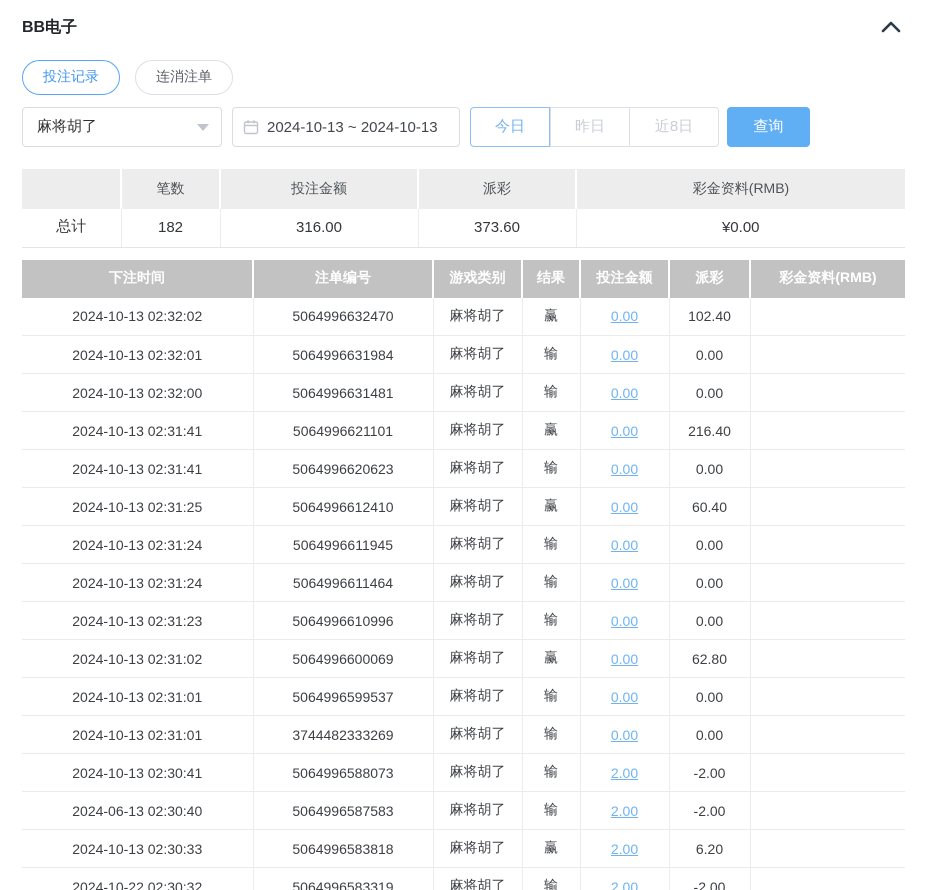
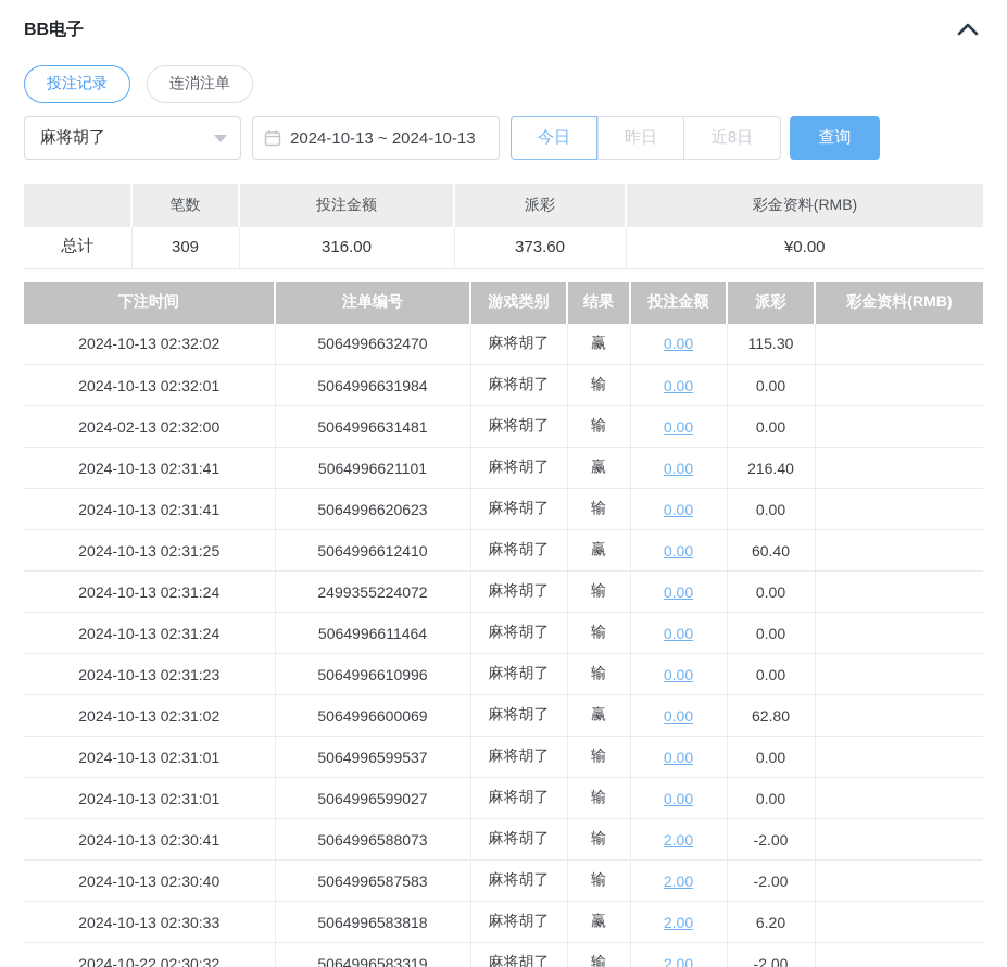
  BB电子
  投注记录
  连消注单
  麻将胡了
  2024-10-13 ~ 2024-10-13
  今日
  昨日
  近8日
  查询
  	笔数	投注金额	派彩	彩金资料(RMB)
- 总计	182	316.00	373.60	¥0.00
+ 总计	309	316.00	373.60	¥0.00
  下注时间	注单编号	游戏类别	结果	投注金额	派彩	彩金资料(RMB)
- 2024-10-13 02:32:02	5064996632470	麻将胡了	赢	0.00	102.40
+ 2024-10-13 02:32:02	5064996632470	麻将胡了	赢	0.00	115.30
  2024-10-13 02:32:01	5064996631984	麻将胡了	输	0.00	0.00
- 2024-10-13 02:32:00	5064996631481	麻将胡了	输	0.00	0.00
+ 2024-02-13 02:32:00	5064996631481	麻将胡了	输	0.00	0.00
  2024-10-13 02:31:41	5064996621101	麻将胡了	赢	0.00	216.40
  2024-10-13 02:31:41	5064996620623	麻将胡了	输	0.00	0.00
  2024-10-13 02:31:25	5064996612410	麻将胡了	赢	0.00	60.40
- 2024-10-13 02:31:24	5064996611945	麻将胡了	输	0.00	0.00
+ 2024-10-13 02:31:24	2499355224072	麻将胡了	输	0.00	0.00
  2024-10-13 02:31:24	5064996611464	麻将胡了	输	0.00	0.00
  2024-10-13 02:31:23	5064996610996	麻将胡了	输	0.00	0.00
  2024-10-13 02:31:02	5064996600069	麻将胡了	赢	0.00	62.80
  2024-10-13 02:31:01	5064996599537	麻将胡了	输	0.00	0.00
- 2024-10-13 02:31:01	3744482333269	麻将胡了	输	0.00	0.00
+ 2024-10-13 02:31:01	5064996599027	麻将胡了	输	0.00	0.00
  2024-10-13 02:30:41	5064996588073	麻将胡了	输	2.00	-2.00
- 2024-06-13 02:30:40	5064996587583	麻将胡了	输	2.00	-2.00
+ 2024-10-13 02:30:40	5064996587583	麻将胡了	输	2.00	-2.00
  2024-10-13 02:30:33	5064996583818	麻将胡了	赢	2.00	6.20
  2024-10-22 02:30:32	5064996583319	麻将胡了	输	2.00	-2.00
